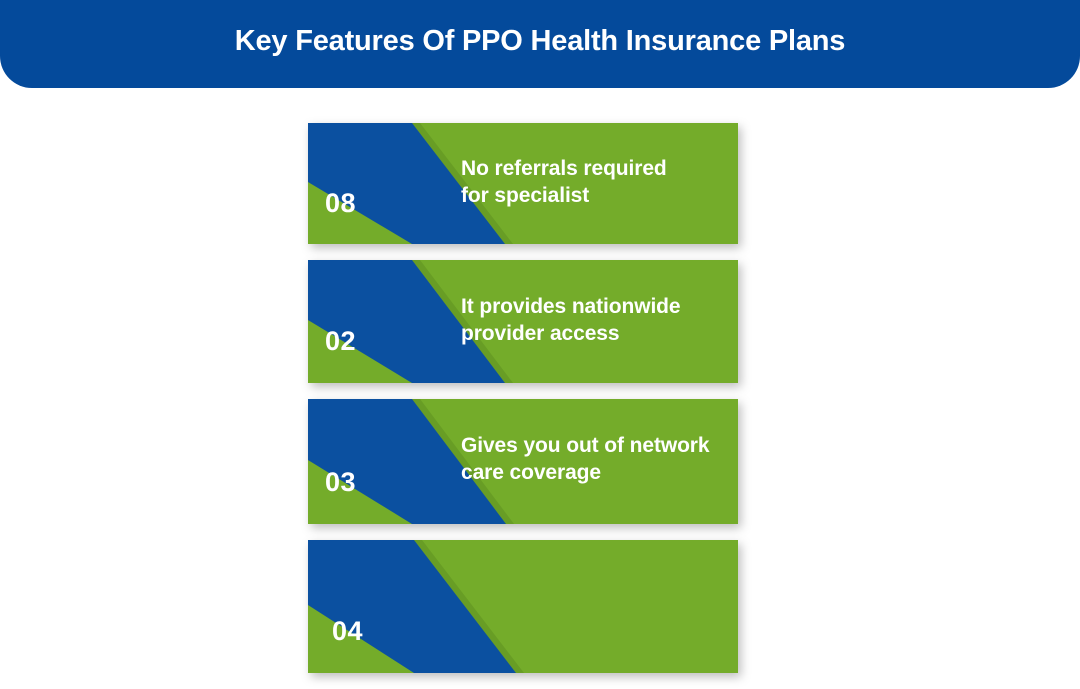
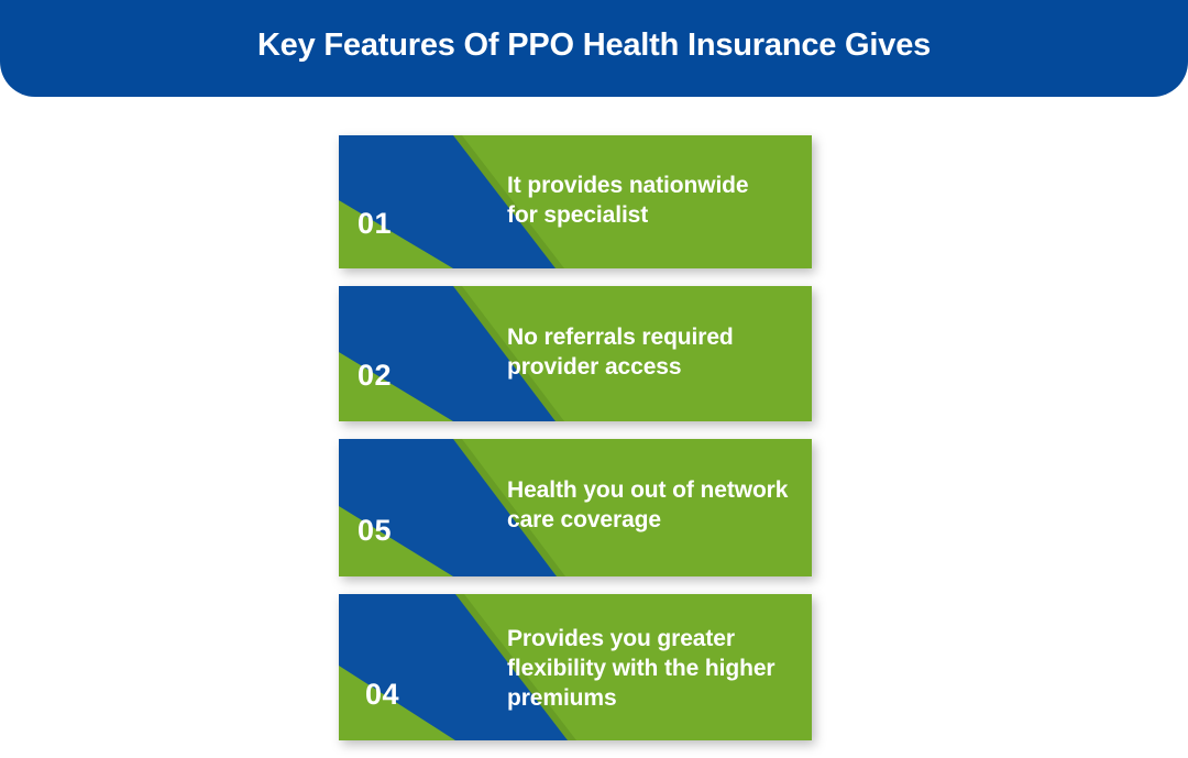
- Key Features Of PPO Health Insurance Plans
+ Key Features Of PPO Health Insurance Gives
- 08
+ 01
- No referrals required
+ It provides nationwide
  for specialist
  02
- It provides nationwide
+ No referrals required
  provider access
- 03
+ 05
- Gives you out of network
+ Health you out of network
  care coverage
  04
+ Provides you greater
+ flexibility with the higher
+ premiums
